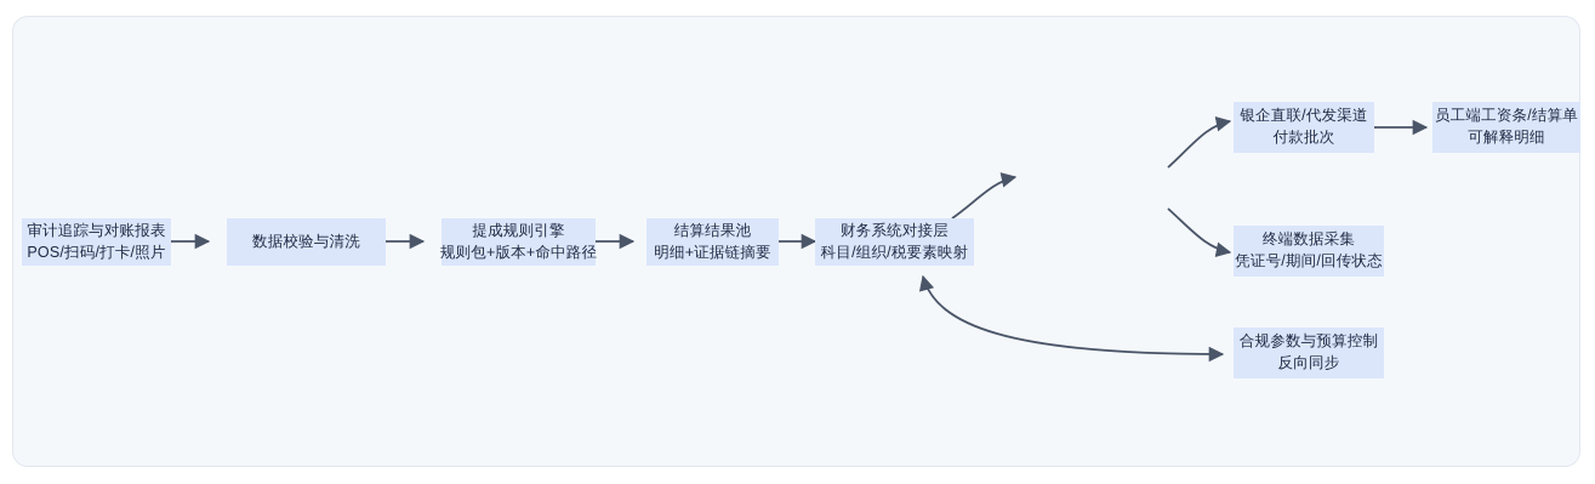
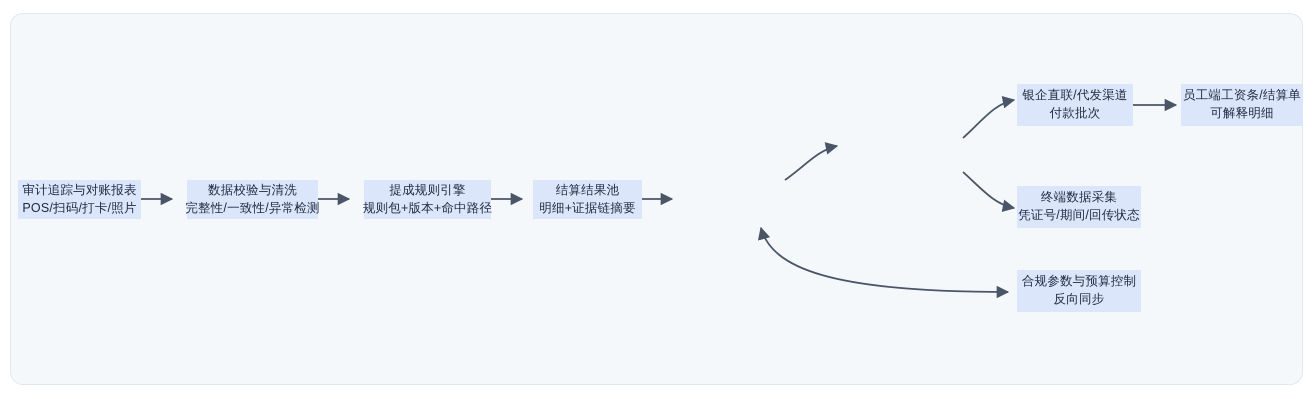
  审计追踪与对账报表
  POS/扫码/打卡/照片
  数据校验与清洗
+ 完整性/一致性/异常检测
  提成规则引擎
  规则包+版本+命中路径
  结算结果池
  明细+证据链摘要
- 财务系统对接层
- 科目/组织/税要素映射
  银企直联/代发渠道
  付款批次
  员工端工资条/结算单
  可解释明细
  终端数据采集
  凭证号/期间/回传状态
  合规参数与预算控制
  反向同步
